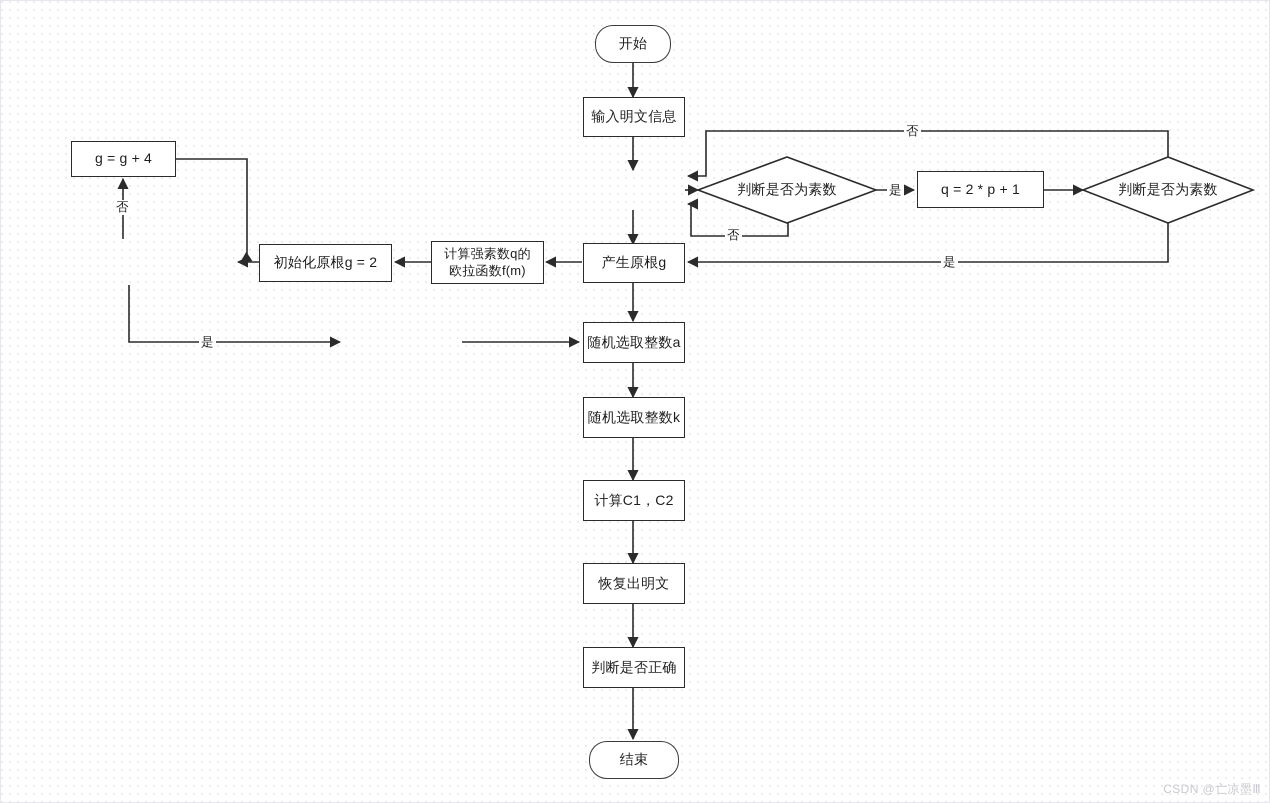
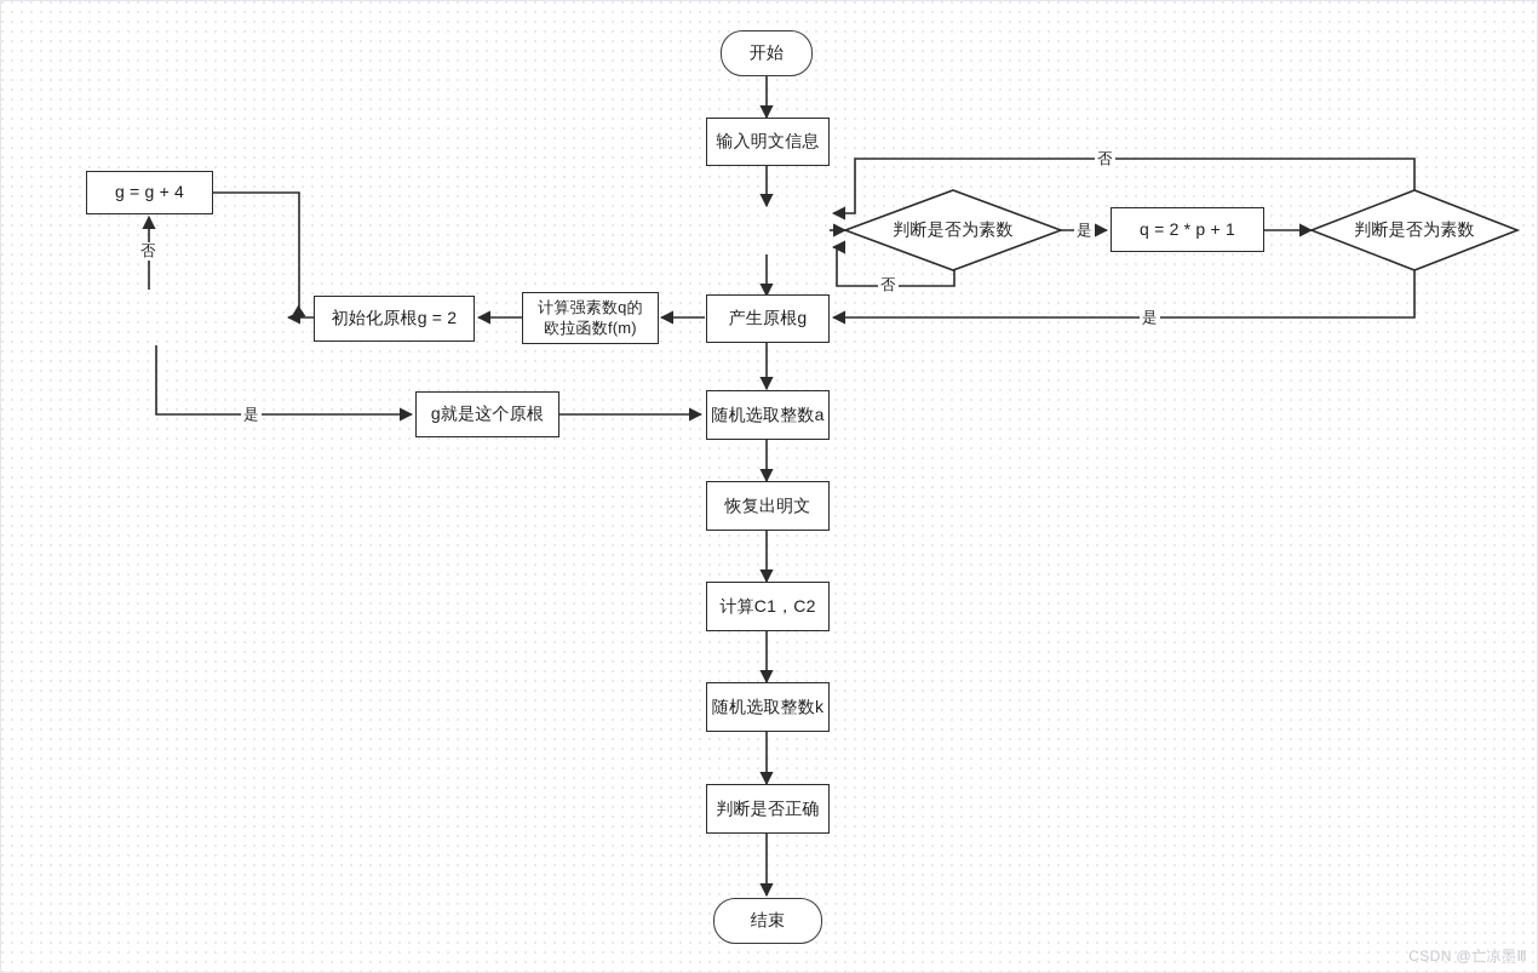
  开始
  输入明文信息
  判断是否为素数
  q = 2 * p + 1
  判断是否为素数
  产生原根g
  计算强素数q的
  欧拉函数f(m)
  初始化原根g = 2
  g = g + 4
+ g就是这个原根
  随机选取整数a
- 随机选取整数k
+ 恢复出明文
  计算C1，C2
- 恢复出明文
+ 随机选取整数k
  判断是否正确
  结束
  是
  否
  否
  是
  否
  是
  CSDN @亡凉墨Ⅲ
